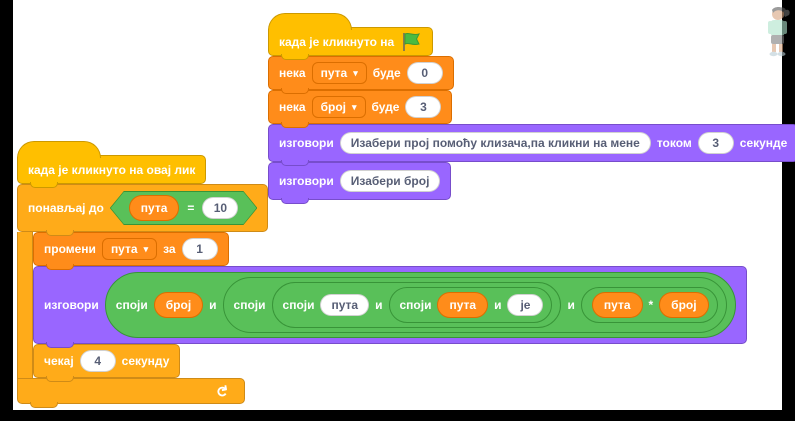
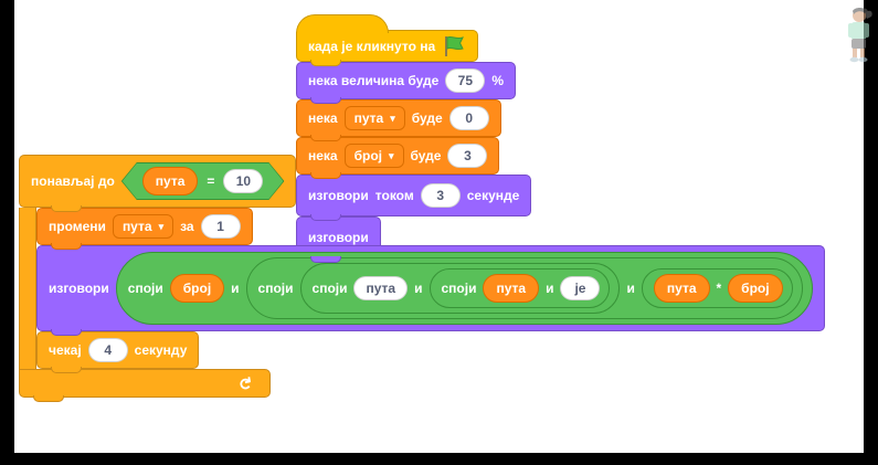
  када је кликнуто на
+ нека величина буде
+ 75
+ %
  нека
  пута
  ▾
  буде
  0
  нека
  број
  ▾
  буде
  3
  изговори
- Изабери прој помоћу клизача,па кликни на мене
  током
  3
  секунде
  изговори
- Изабери број
- када је кликнуто на овај лик
  понављај до
  пута
  =
  10
  промени
  пута
  ▾
  за
  1
  изговори
  споји
  број
  и
  споји
  споји
  пута
  и
  споји
  пута
  и
  је
  и
  пута
  *
  број
  чекај
  4
  секунду
